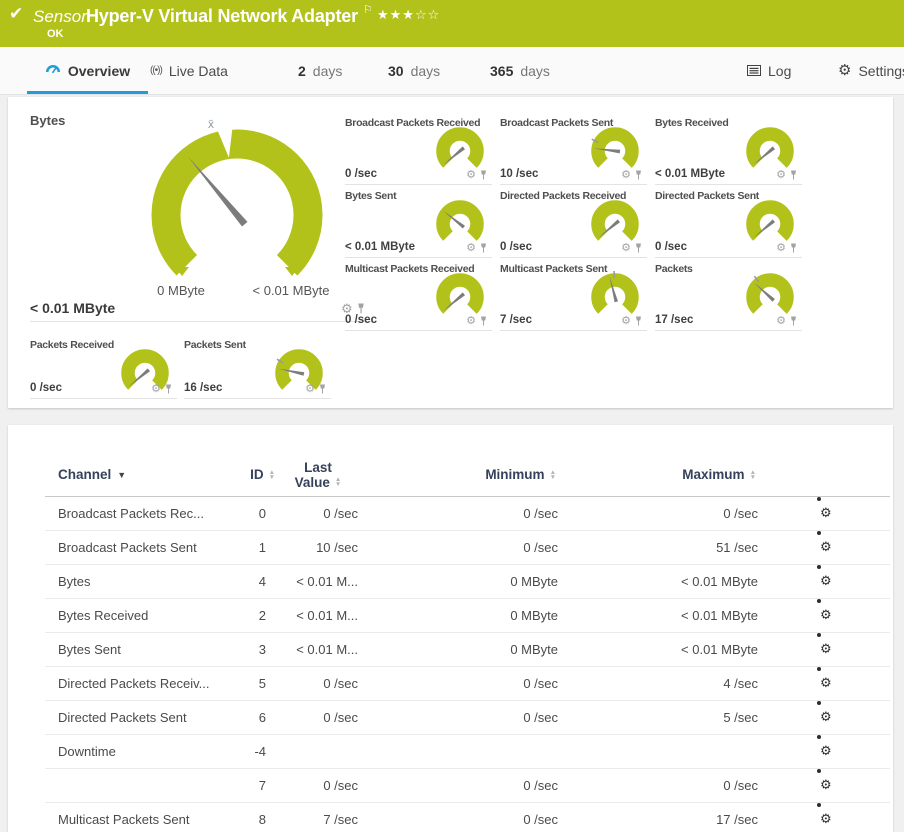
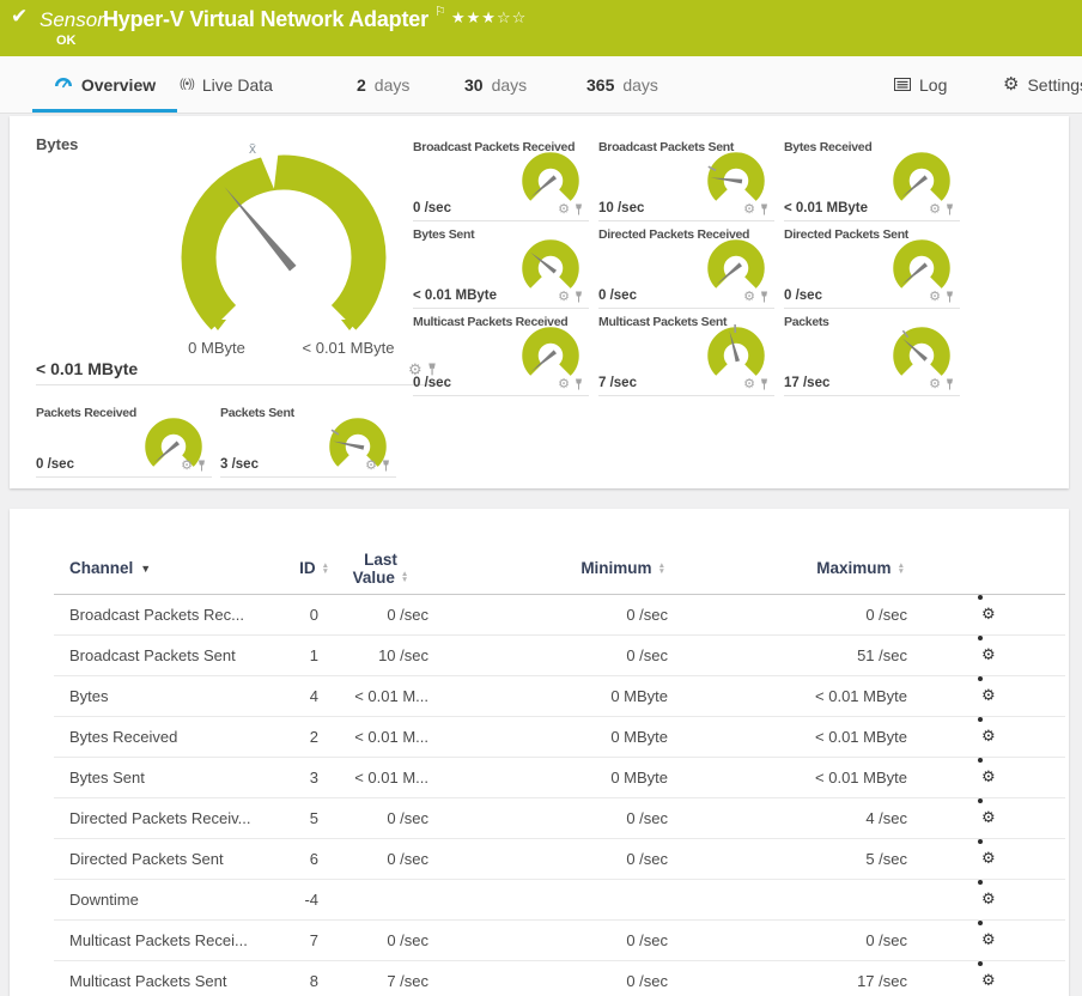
  ✔
  Sensor
  Hyper-V Virtual Network Adapter
  ⚐
  ★★★☆☆
  OK
  Overview
  ((•))
  Live Data
  2
  days
  30
  days
  365
  days
  Log
  ⚙
  Setting
  Bytes
  x̄
  0 MByte
  < 0.01 MByte
  < 0.01 MByte
  ⚙
  Broadcast Packets Received
  0 /sec
  ⚙
  Broadcast Packets Sent
  10 /sec
  ⚙
  Bytes Received
  < 0.01 MByte
  ⚙
  Bytes Sent
  < 0.01 MByte
  ⚙
  Directed Packets Received
  0 /sec
  ⚙
  Directed Packets Sent
  0 /sec
  ⚙
  Multicast Packets Received
  0 /sec
  ⚙
  Multicast Packets Sent
  7 /sec
  ⚙
  Packets
  17 /sec
  ⚙
  Packets Received
  0 /sec
  ⚙
  Packets Sent
- 16 /sec
+ 3 /sec
  ⚙
  Channel
  ▼
  ID
  Last
  Value
  Minimum
  Maximum
  Broadcast Packets Rec...
  0
  0 /sec
  0 /sec
  0 /sec
  ⚙
  Broadcast Packets Sent
  1
  10 /sec
  0 /sec
  51 /sec
  ⚙
  Bytes
  4
  < 0.01 M...
  0 MByte
  < 0.01 MByte
  ⚙
  Bytes Received
  2
  < 0.01 M...
  0 MByte
  < 0.01 MByte
  ⚙
  Bytes Sent
  3
  < 0.01 M...
  0 MByte
  < 0.01 MByte
  ⚙
  Directed Packets Receiv...
  5
  0 /sec
  0 /sec
  4 /sec
  ⚙
  Directed Packets Sent
  6
  0 /sec
  0 /sec
  5 /sec
  ⚙
  Downtime
  -4
  ⚙
+ Multicast Packets Recei...
  7
  0 /sec
  0 /sec
  0 /sec
  ⚙
  Multicast Packets Sent
  8
  7 /sec
  0 /sec
  17 /sec
  ⚙
